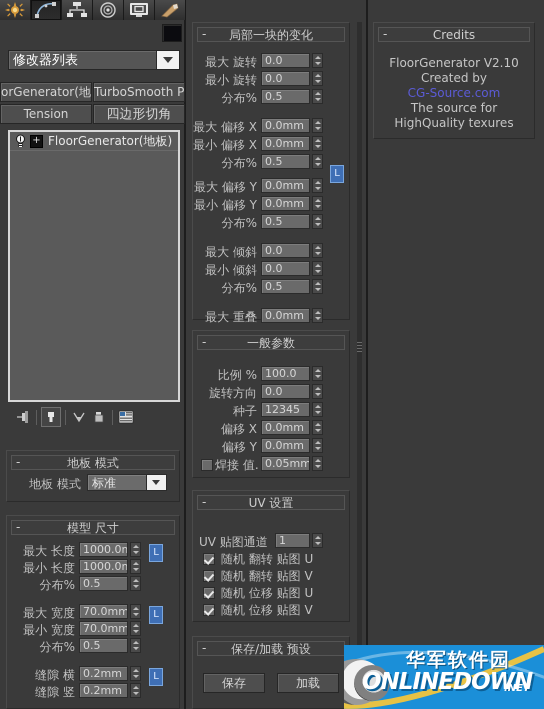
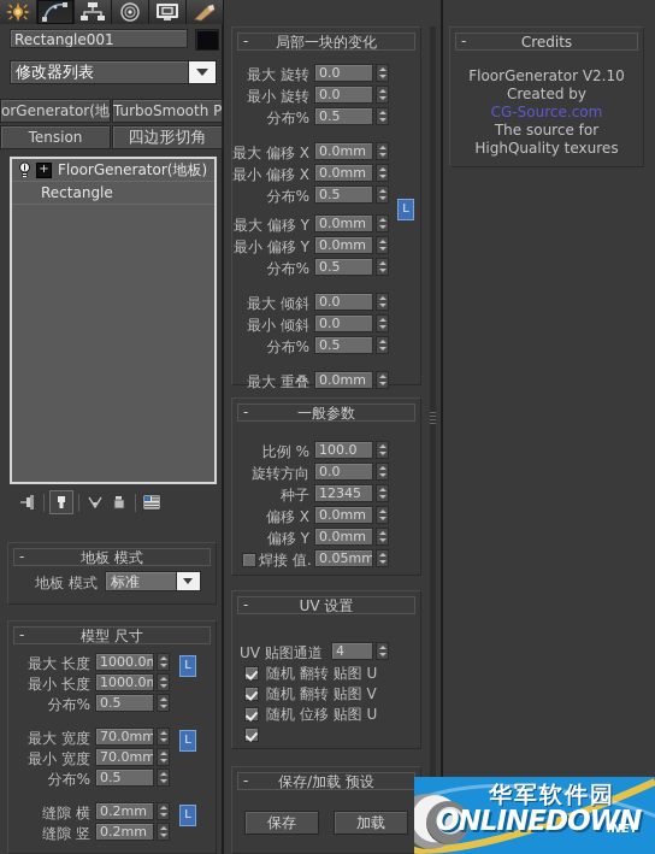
+ Rectangle001
  修改器列表
  orGenerator(地
  TurboSmooth P
  Tension
  四边形切角
  +
  FloorGenerator(地板)
+ Rectangle
  -
  地板 模式
  地板 模式
  标准
  -
  模型 尺寸
  最大 长度
  1000.0m
  L
  最小 长度
  1000.0m
  分布%
  0.5
  最大 宽度
  70.0mm
  L
  最小 宽度
  70.0mm
  分布%
  0.5
  缝隙 横
  0.2mm
  L
  缝隙 竖
  0.2mm
  -
  局部一块的变化
  最大 旋转
  0.0
  最小 旋转
  0.0
  分布%
  0.5
  最大 偏移 X
  0.0mm
  最小 偏移 X
  0.0mm
  分布%
  0.5
  L
  最大 偏移 Y
  0.0mm
  最小 偏移 Y
  0.0mm
  分布%
  0.5
  最大 倾斜
  0.0
  最小 倾斜
  0.0
  分布%
  0.5
  最大 重叠
  0.0mm
  -
  一般参数
  比例 %
  100.0
  旋转方向
  0.0
  种子
  12345
  偏移 X
  0.0mm
  偏移 Y
  0.0mm
  焊接 值.
  0.05mm
  -
  UV 设置
  UV 贴图通道
- 1
+ 4
  随机 翻转 贴图 U
  随机 翻转 贴图 V
  随机 位移 贴图 U
- 随机 位移 贴图 V
  -
  保存/加载 预设
  保存
  加载
  -
  Credits
  FloorGenerator V2.10
  Created by
  CG-Source.com
  The source for
  HighQuality texures
  华军软件园
  ONLINEDOWN
  .NET
